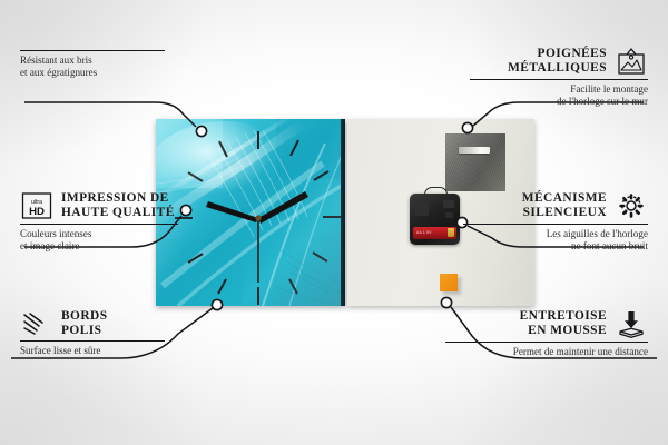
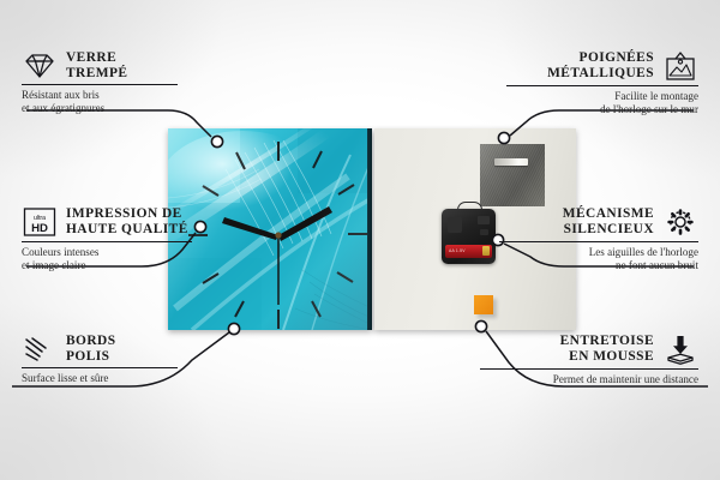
+ VERRE
+ TREMPÉ
  Résistant aux bris
  et aux égratignures
  HD
  IMPRESSION DE
  HAUTE QUALITÉ
  Couleurs intenses
  et image claire
  BORDS
  POLIS
  Surface lisse et sûre
  POIGNÉES
  MÉTALLIQUES
  Facilite le montage
  de l'horloge sur le mur
  MÉCANISME
  SILENCIEUX
  Les aiguilles de l'horloge
  ne font aucun bruit
  ENTRETOISE
  EN MOUSSE
  Permet de maintenir une distance
